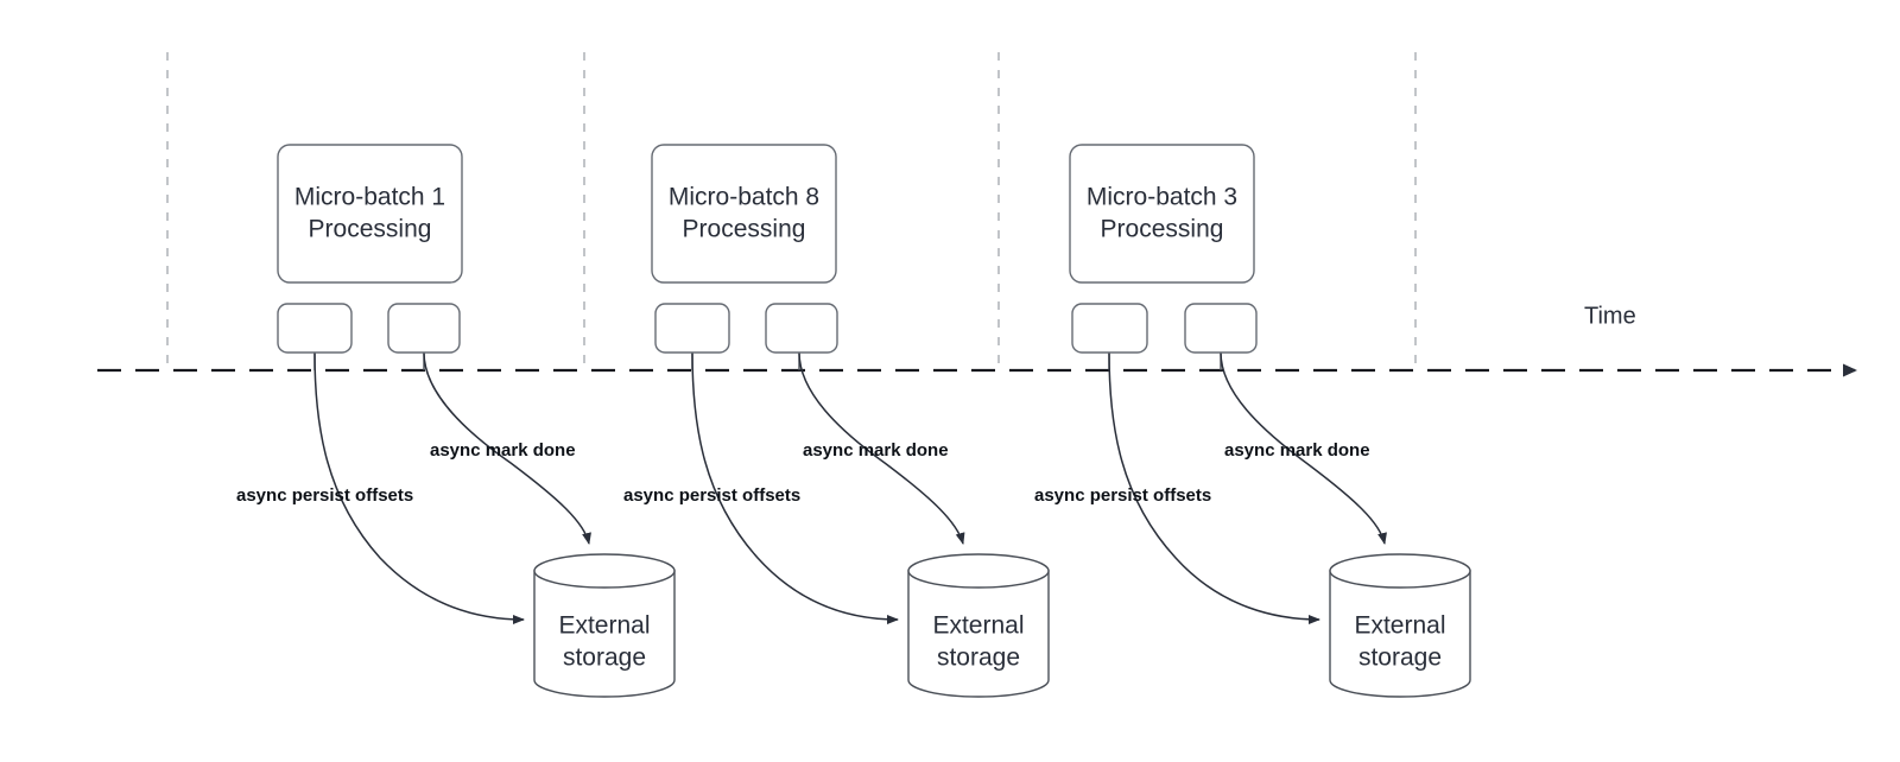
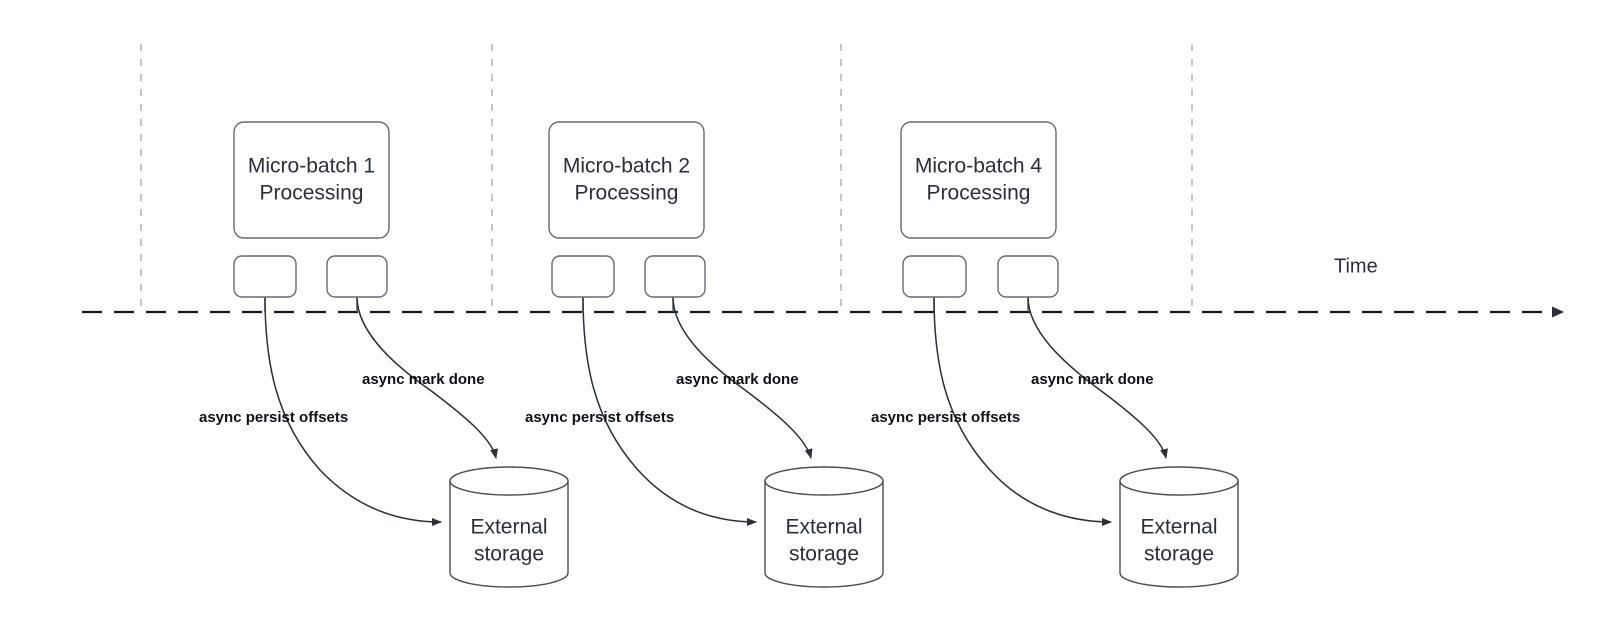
  Time
  Micro-batch 1
  Processing
  External
  storage
  async persist offsets
  async mark done
- Micro-batch 8
+ Micro-batch 2
  Processing
  External
  storage
  async persist offsets
  async mark done
- Micro-batch 3
+ Micro-batch 4
  Processing
  External
  storage
  async persist offsets
  async mark done
